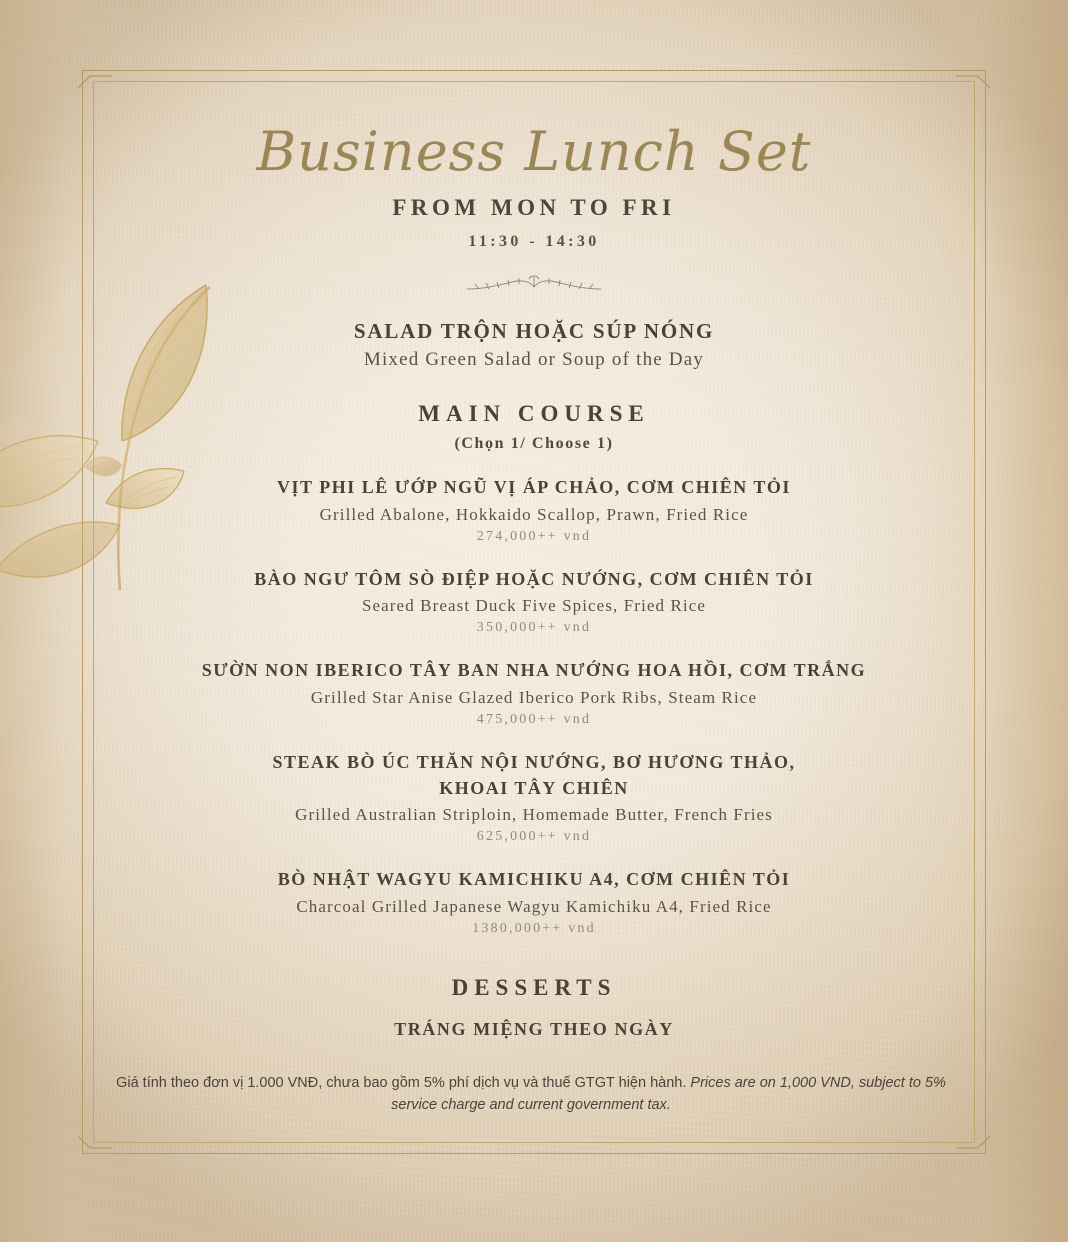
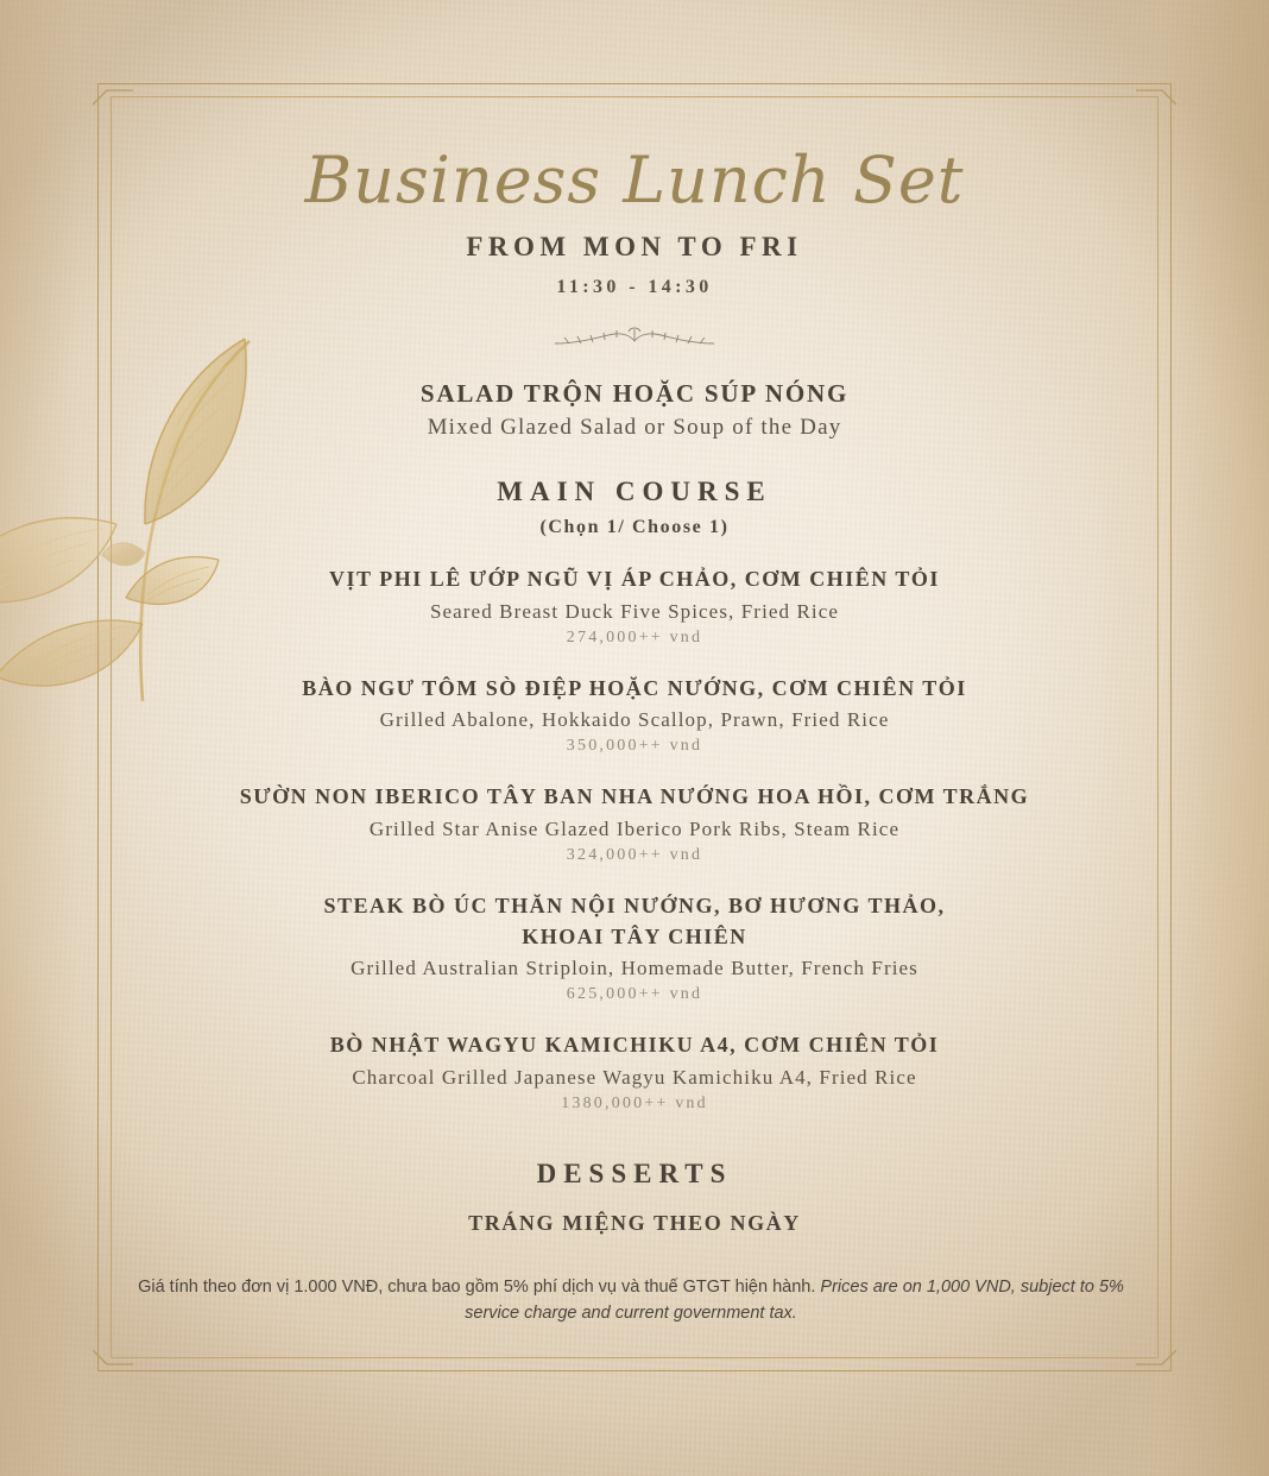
  Business Lunch Set
  FROM MON TO FRI
  11:30 - 14:30
  SALAD TRỘN HOẶC SÚP NÓNG
- Mixed Green Salad or Soup of the Day
+ Mixed Glazed Salad or Soup of the Day
  MAIN COURSE
  (Chọn 1/ Choose 1)
  VỊT PHI LÊ ƯỚP NGŨ VỊ ÁP CHẢO, CƠM CHIÊN TỎI
- Grilled Abalone, Hokkaido Scallop, Prawn, Fried Rice
+ Seared Breast Duck Five Spices, Fried Rice
  274,000++ vnd
  BÀO NGƯ TÔM SÒ ĐIỆP HOẶC NƯỚNG, CƠM CHIÊN TỎI
- Seared Breast Duck Five Spices, Fried Rice
+ Grilled Abalone, Hokkaido Scallop, Prawn, Fried Rice
  350,000++ vnd
  SƯỜN NON IBERICO TÂY BAN NHA NƯỚNG HOA HỒI, CƠM TRẮNG
  Grilled Star Anise Glazed Iberico Pork Ribs, Steam Rice
- 475,000++ vnd
+ 324,000++ vnd
  STEAK BÒ ÚC THĂN NỘI NƯỚNG, BƠ HƯƠNG THẢO,
  KHOAI TÂY CHIÊN
  Grilled Australian Striploin, Homemade Butter, French Fries
  625,000++ vnd
  BÒ NHẬT WAGYU KAMICHIKU A4, CƠM CHIÊN TỎI
  Charcoal Grilled Japanese Wagyu Kamichiku A4, Fried Rice
  1380,000++ vnd
  DESSERTS
  TRÁNG MIỆNG THEO NGÀY
  Giá tính theo đơn vị 1.000 VNĐ, chưa bao gồm 5% phí dịch vụ và thuế GTGT hiện hành. Prices are on 1,000 VND, subject to 5% service charge and current government tax.
